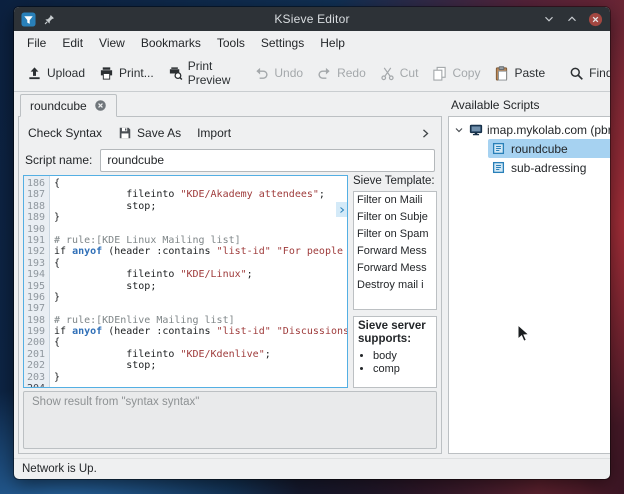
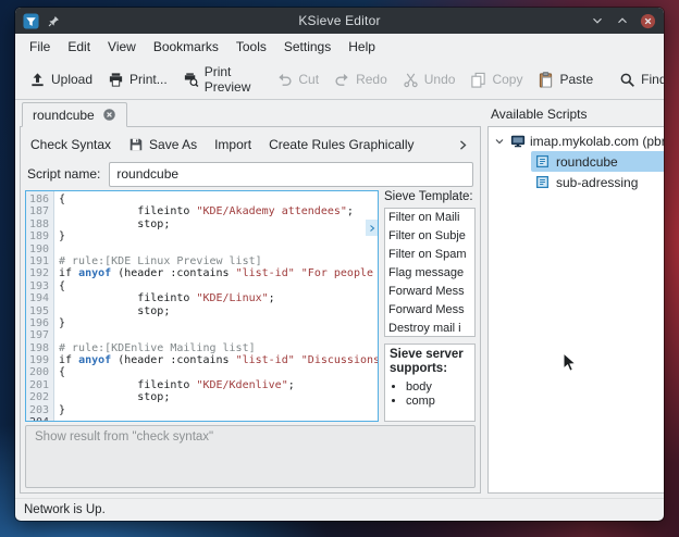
  KSieve Editor
  File
  Edit
  View
  Bookmarks
  Tools
  Settings
  Help
  Upload
  Print...
  Print Preview
- Undo
+ Cut
  Redo
- Cut
+ Undo
  Copy
  Paste
  roundcube
  Check Syntax
  Save As
  Import
+ Create Rules Graphically
  Script name:
  roundcube
  186
  187
  188
  189
  190
  191
  192
  193
  194
  195
  196
  197
  198
  199
  200
  201
  202
  203
  {
  fileinto "KDE/Akademy attendees";
  stop;
  }
- # rule:[KDE Linux Mailing list]
+ # rule:[KDE Linux Preview list]
  if anyof (header :contains "list-id" "For people
  {
  fileinto "KDE/Linux";
  stop;
  }
  # rule:[KDEnlive Mailing list]
  if anyof (header :contains "list-id" "Discussions
  {
  fileinto "KDE/Kdenlive";
  stop;
  }
  Sieve Template:
  Filter on Maili
  Filter on Subje
  Filter on Spam
+ Flag message
  Forward Mess
  Forward Mess
  Destroy mail i
  Sieve server supports:
  body
  comp
- Show result from "syntax syntax"
+ Show result from "check syntax"
  Available Scripts
  imap.mykolab.com (pbr
  roundcube
  sub-adressing
  Network is Up.
